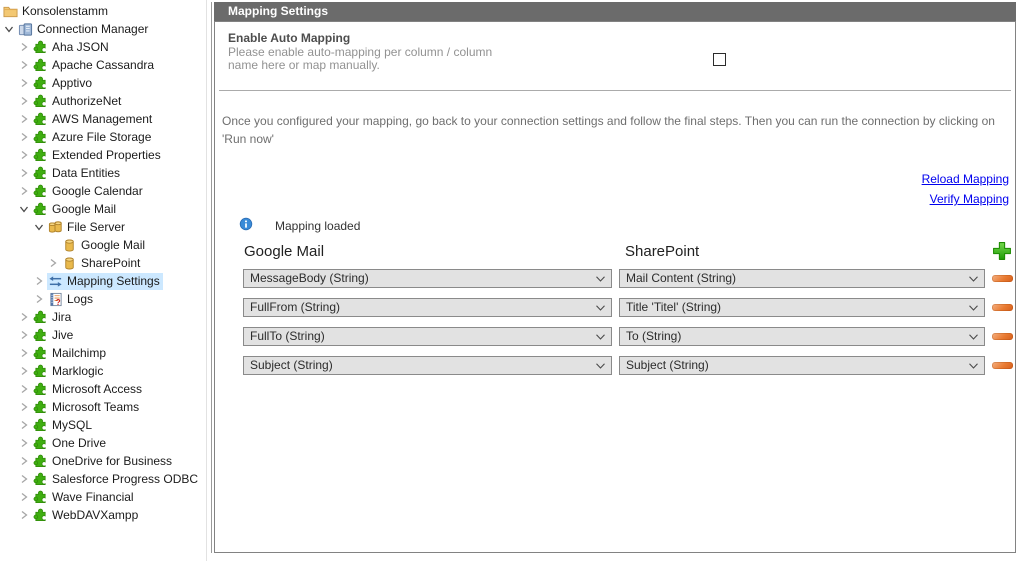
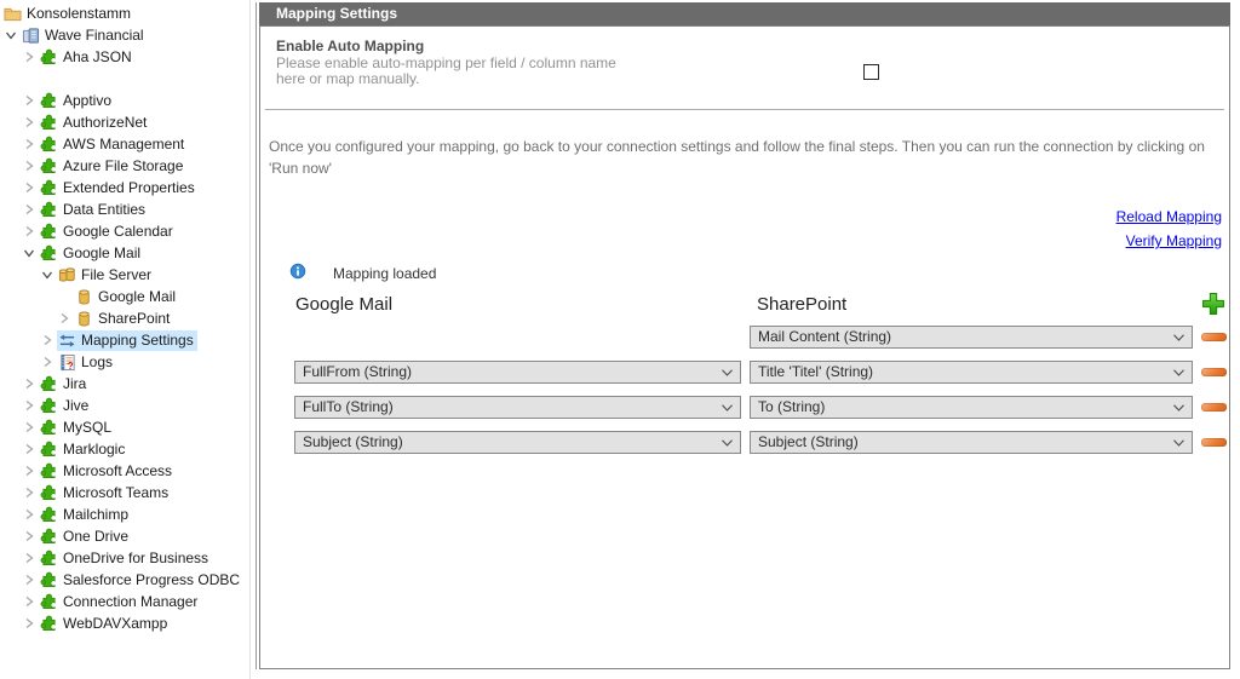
  Konsolenstamm
- Connection Manager
+ Wave Financial
  Aha JSON
- Apache Cassandra
  Apptivo
  AuthorizeNet
  AWS Management
  Azure File Storage
  Extended Properties
  Data Entities
  Google Calendar
  Google Mail
  File Server
  Google Mail
  SharePoint
  Mapping Settings
  Logs
  Jira
  Jive
- Mailchimp
+ MySQL
  Marklogic
  Microsoft Access
  Microsoft Teams
- MySQL
+ Mailchimp
  One Drive
  OneDrive for Business
  Salesforce Progress ODBC
- Wave Financial
+ Connection Manager
  WebDAVXampp
  Mapping Settings
  Enable Auto Mapping
- Please enable auto-mapping per column / column name here or map manually.
+ Please enable auto-mapping per field / column name here or map manually.
  Once you configured your mapping, go back to your connection settings and follow the final steps. Then you can run the connection by clicking on 'Run now'
  Reload Mapping
  Verify Mapping
  Mapping loaded
  Google Mail
  SharePoint
- MessageBody (String)
  Mail Content (String)
  FullFrom (String)
  Title 'Titel' (String)
  FullTo (String)
  To (String)
  Subject (String)
  Subject (String)
